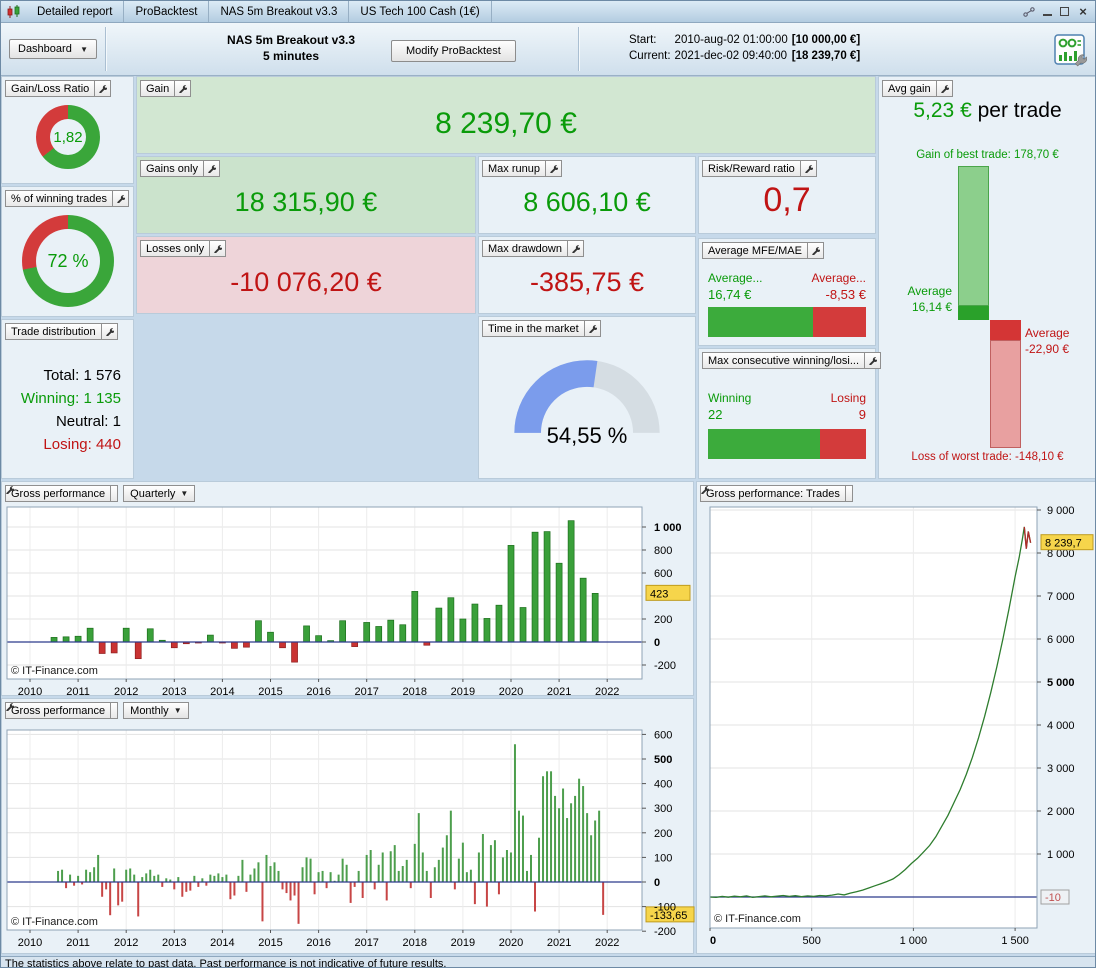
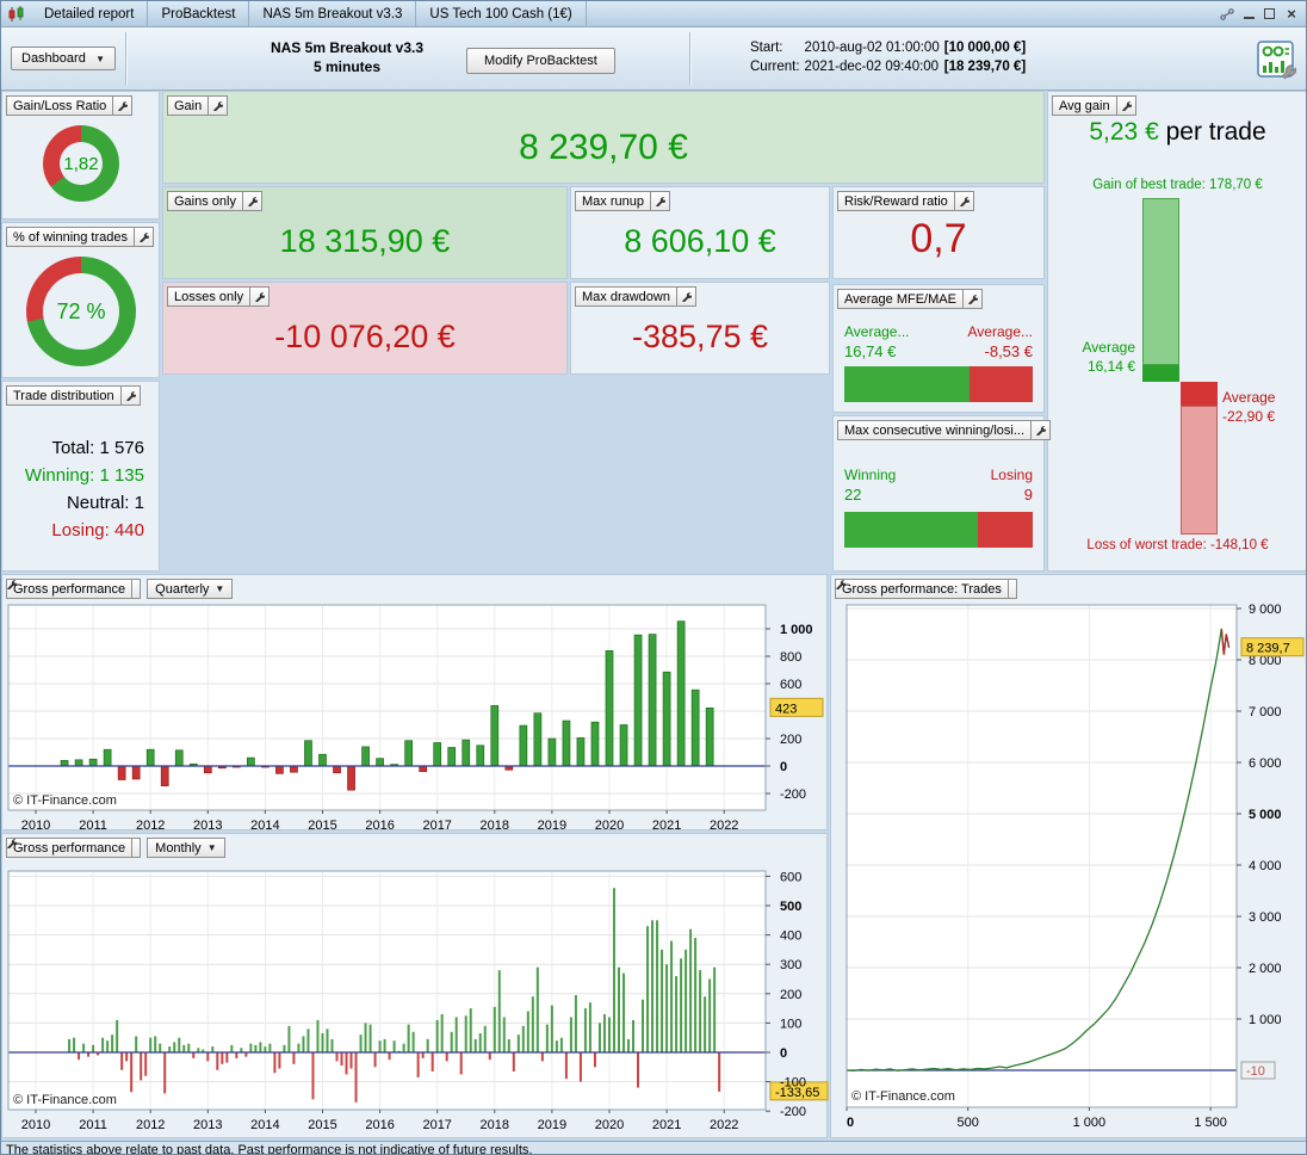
  Detailed report
  ProBacktest
  NAS 5m Breakout v3.3
  US Tech 100 Cash (1€)
  ×
  Dashboard
  ▼
  NAS 5m Breakout v3.3
  5 minutes
  Modify ProBacktest
  Start:	2010-aug-02 01:00:00	[10 000,00 €]
  Current:	2021-dec-02 09:40:00	[18 239,70 €]
  Gain/Loss Ratio
  1,82
  % of winning trades
  72 %
  Trade distribution
  Total: 1 576
  Winning: 1 135
  Neutral: 1
  Losing: 440
  Gain
  8 239,70 €
  Gains only
  18 315,90 €
  Max runup
  8 606,10 €
  Risk/Reward ratio
  0,7
  Losses only
  -10 076,20 €
  Max drawdown
  -385,75 €
  Average MFE/MAE
  Average...
  Average...
  16,74 €
  -8,53 €
- Time in the market
- 54,55 %
  Max consecutive winning/losi...
  Winning
  Losing
  22
  9
  Avg gain
  5,23 € per trade
  Gain of best trade: 178,70 €
  Average
  16,14 €
  Average
  -22,90 €
  Loss of worst trade: -148,10 €
  -200
  0
  200
  423
  600
  800
  1 000
  2010
  2011
  2012
  2013
  2014
  2015
  2016
  2017
  2018
  2019
  2020
  2021
  2022
  © IT-Finance.com
  Gross performance
  Quarterly
  ▼
  -200
  -133,65
  -100
  0
  100
  200
  300
  400
  500
  600
  2010
  2011
  2012
  2013
  2014
  2015
  2016
  2017
  2018
  2019
  2020
  2021
  2022
  © IT-Finance.com
  Gross performance
  Monthly
  ▼
  1 000
  2 000
  3 000
  4 000
  5 000
  6 000
  7 000
  8 000
  9 000
  8 239,7
  -10
  0
  500
  1 000
  1 500
  © IT-Finance.com
  Gross performance: Trades
  The statistics above relate to past data. Past performance is not indicative of future results.
